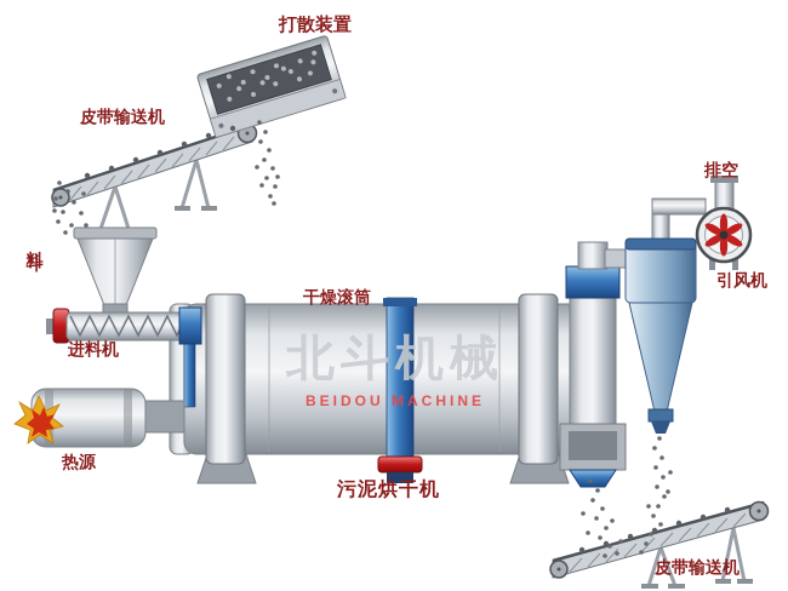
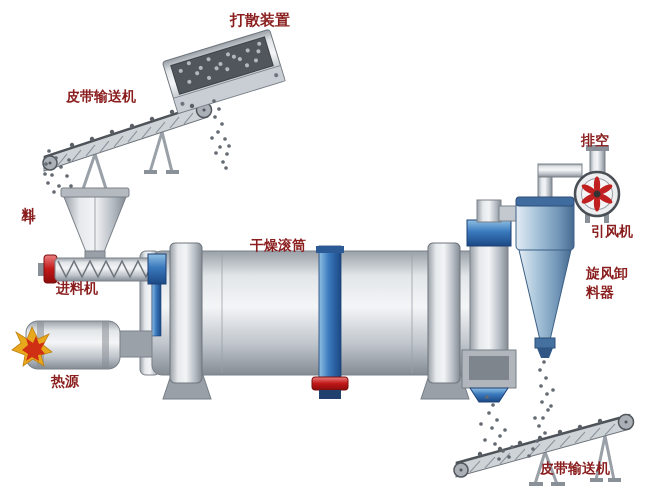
- 北斗机械
- BEIDOU MACHINE
  打散装置
  皮带输送机
  进料机
  热源
  干燥滚筒
- 污泥烘干机
  排空
  引风机
+ 旋风卸料器
  皮带输送机
